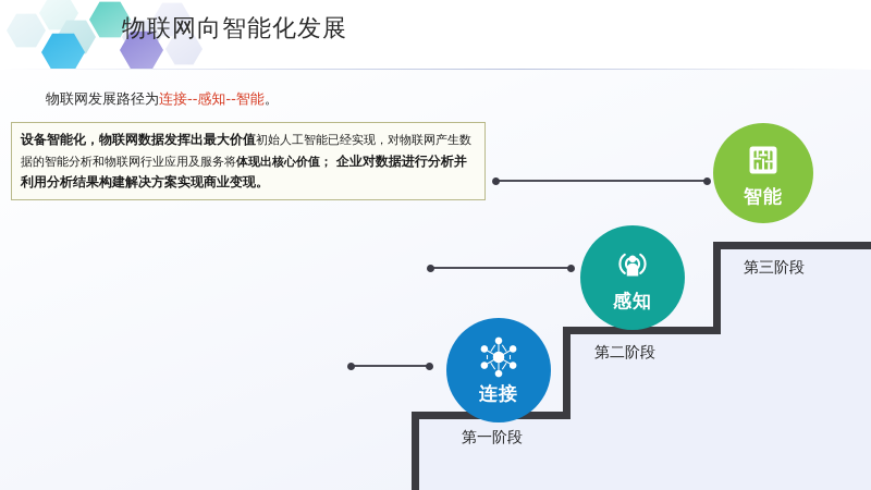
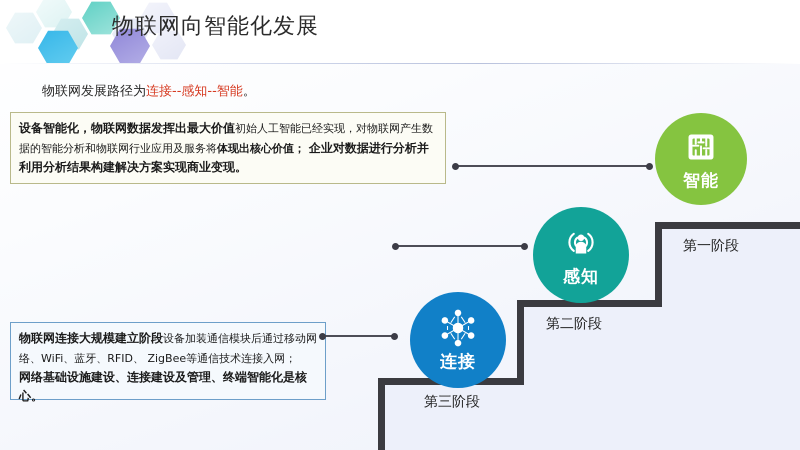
  物联网向智能化发展
  物联网发展路径为连接--感知--智能。
  设备智能化，物联网数据发挥出最大价值初始人工智能已经实现，对物联网产生数据的智能分析和物联网行业应用及服务将体现出核心价值； 企业对数据进行分析并利用分析结果构建解决方案实现商业变现。
+ 物联网连接大规模建立阶段设备加装通信模块后通过移动网络、WiFi、蓝牙、RFID、 ZigBee等通信技术连接入网；
+ 网络基础设施建设、连接建设及管理、终端智能化是核心。
- 第一阶段
+ 第三阶段
  第二阶段
- 第三阶段
+ 第一阶段
  连接
  感知
  智能
